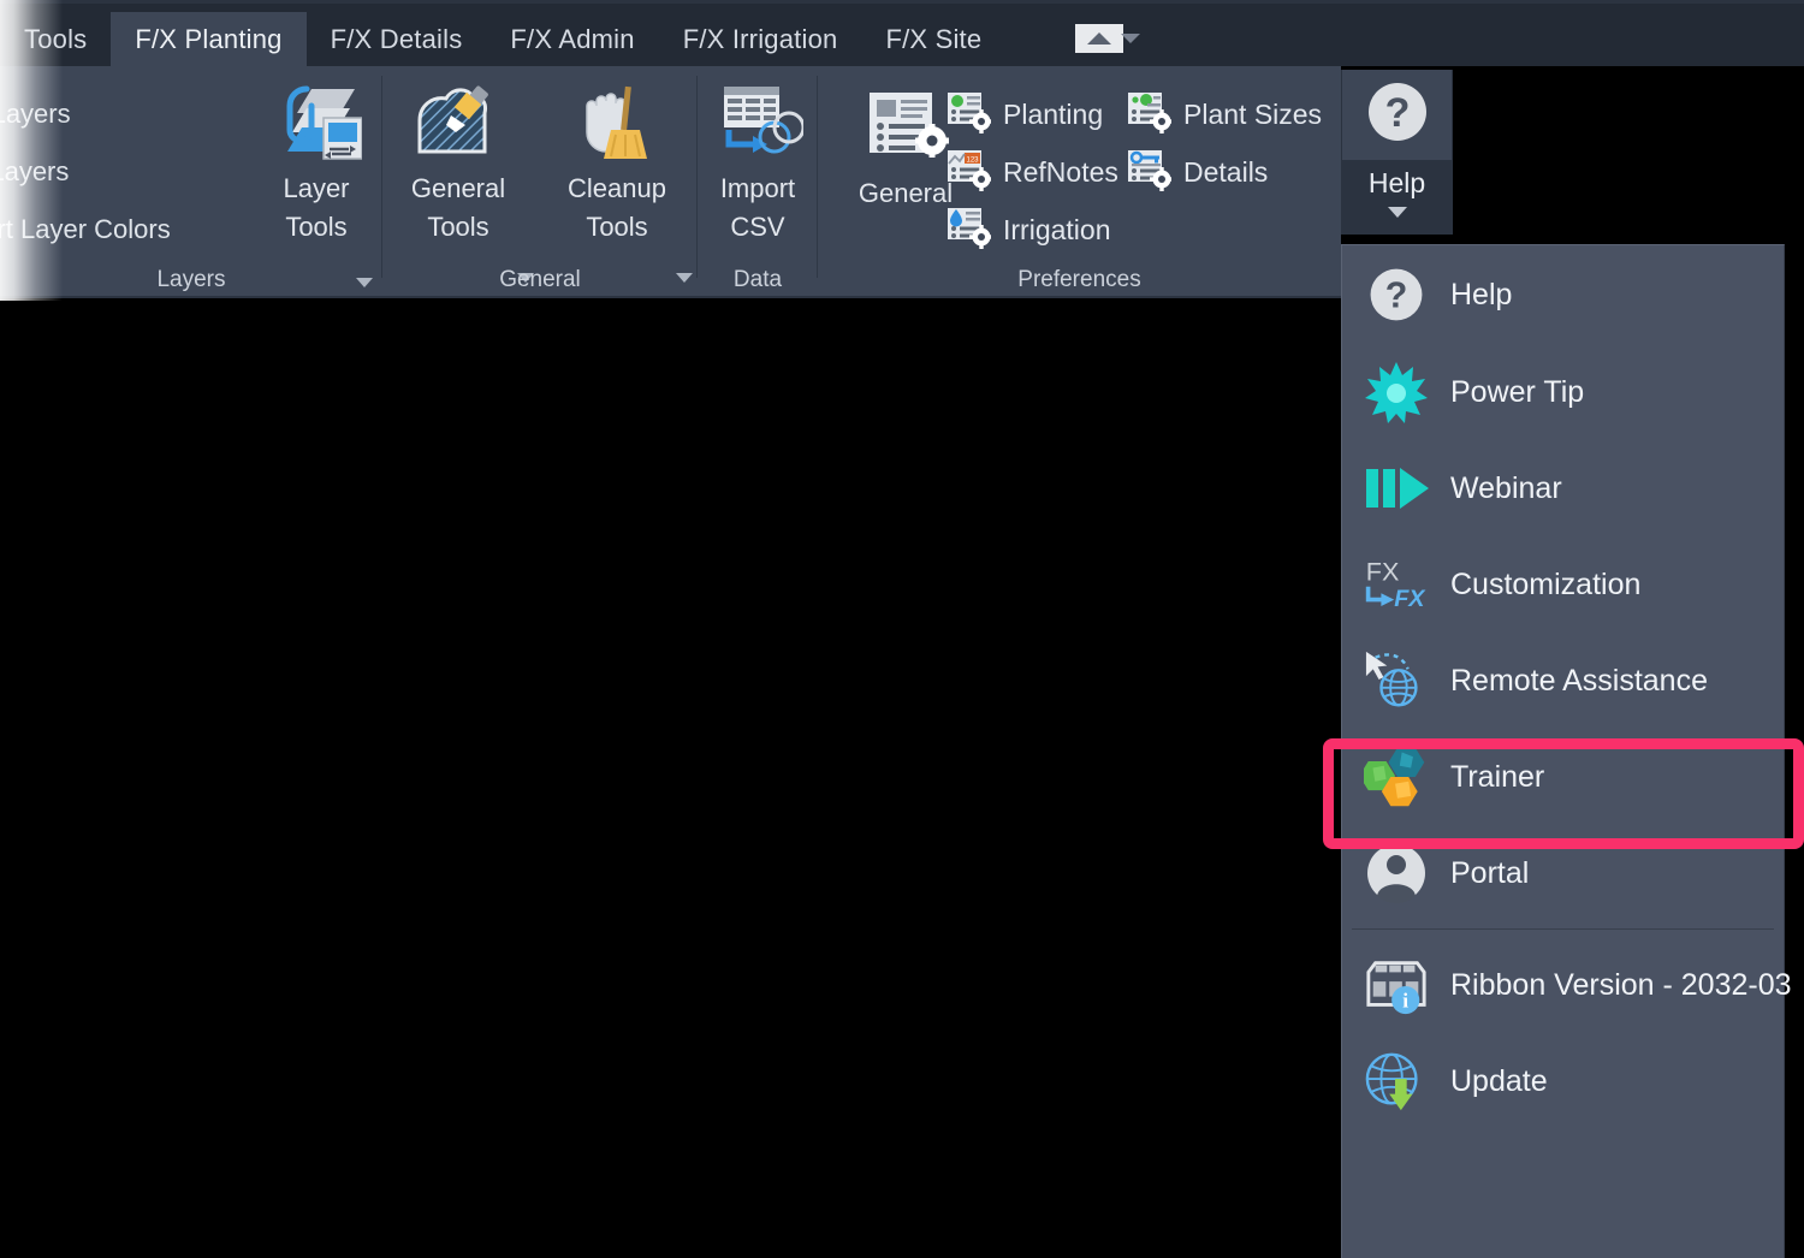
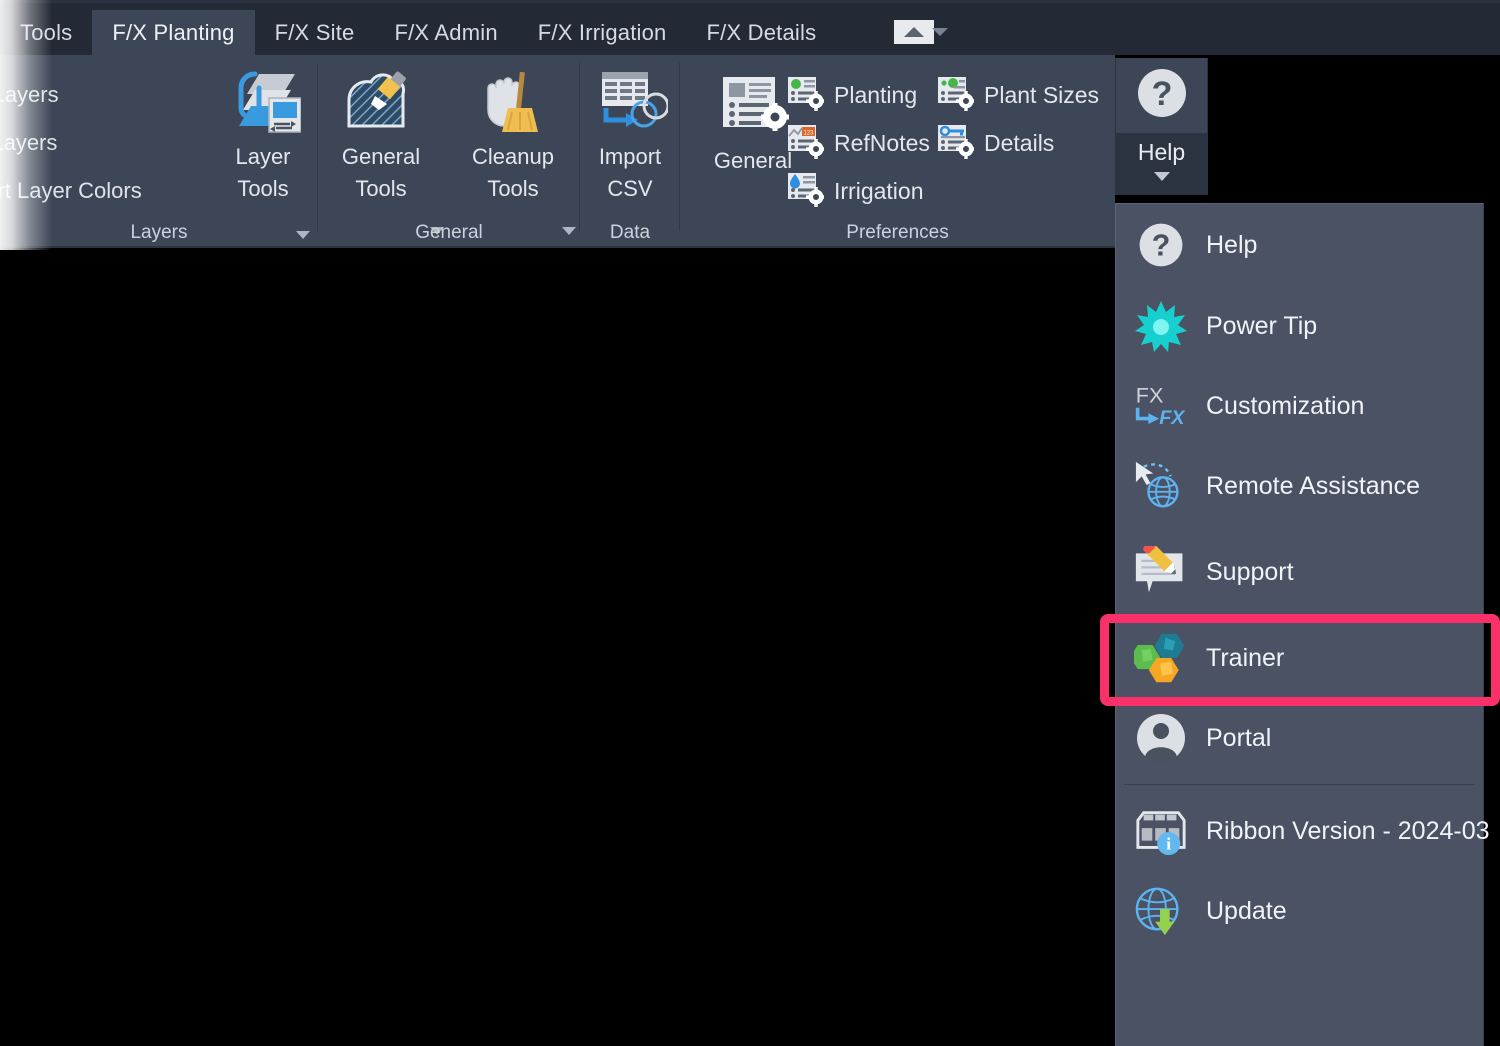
  F/X Planting
- F/X Details
+ F/X Site
  F/X Admin
  F/X Irrigation
- F/X Site
+ F/X Details
  Layer
  Tools
  Layers
  General
  Tools
  Cleanup
  Tools
  General
  Import
  CSV
  Data
  General
  Planting
  Plant Sizes
  RefNotes
  Details
  Irrigation
  Preferences
  ?
  Help
  ?
  Help
  Power Tip
- Webinar
  FX
  FX
  Customization
  Remote Assistance
+ Support
  Trainer
  Portal
  i
- Ribbon Version - 2032-03
+ Ribbon Version - 2024-03
  Update
